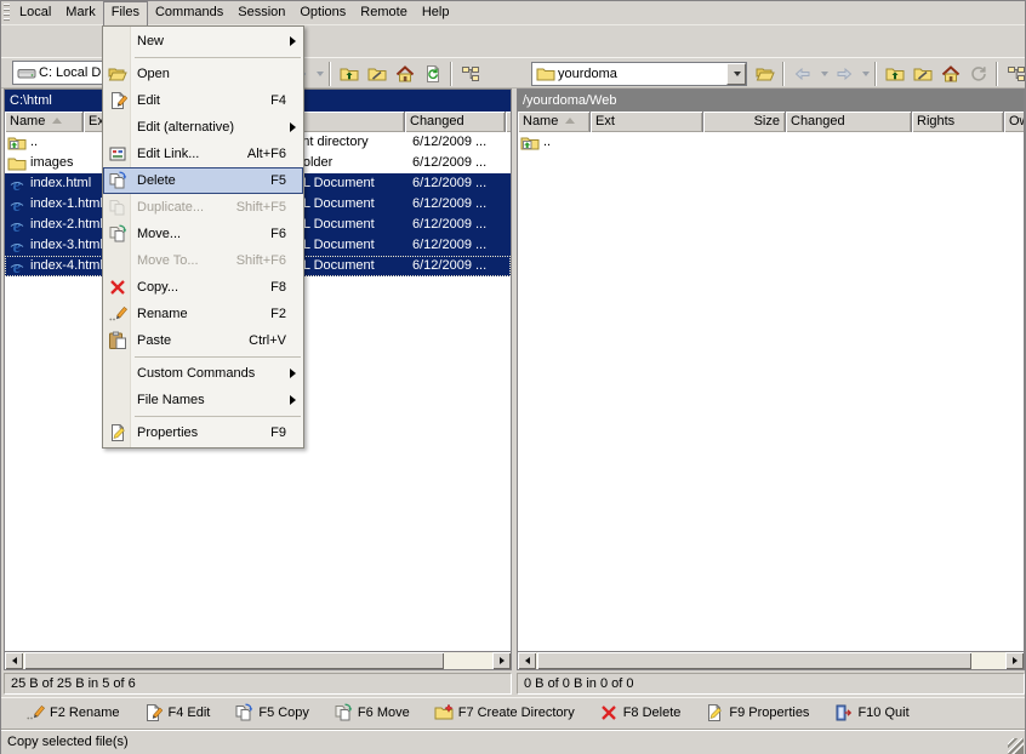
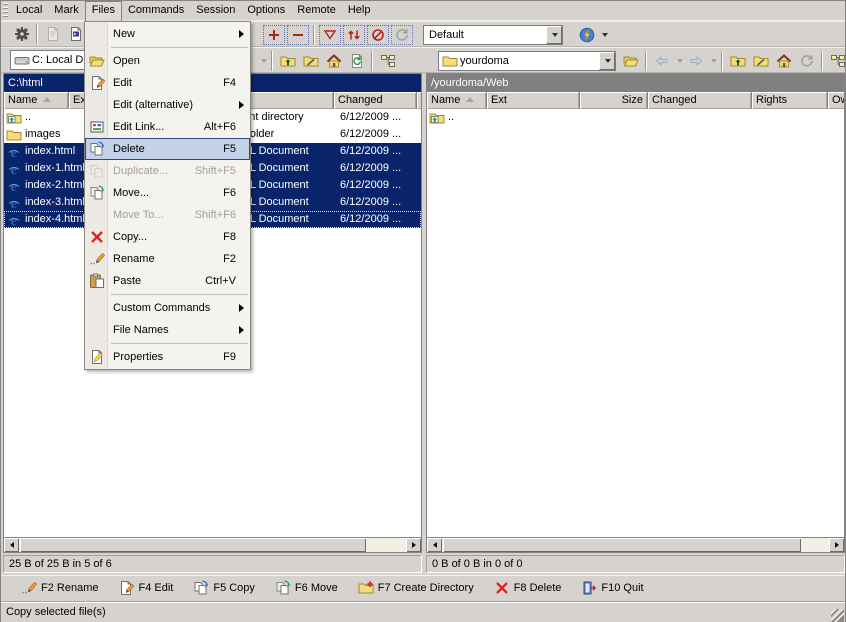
  Local
  Mark
  Files
  Commands
  Session
  Options
  Remote
  Help
+ Default
  C: Local D
  yourdoma
  C:\html
  Name
  Changed
  ..
  nt directory
  6/12/2009 ...
  images
  6/12/2009 ...
  e
  index.html
  L Document
  6/12/2009 ...
  e
  index-1.htm
  L Document
  6/12/2009 ...
  e
  index-2.htm
  L Document
  6/12/2009 ...
  e
  index-3.htm
  L Document
  6/12/2009 ...
  e
  index-4.htm
  L Document
  6/12/2009 ...
  /yourdoma/Web
  Name
  Ext
  Size
  Changed
  Rights
  ..
  25 B of 25 B in 5 of 6
  0 B of 0 B in 0 of 0
  F2 Rename
  F4 Edit
  F5 Copy
  F6 Move
  F7 Create Directory
  F8 Delete
- F9 Properties
  F10 Quit
  Copy selected file(s)
  New
  Open
  Edit
  F4
  Edit (alternative)
  Edit Link...
  Alt+F6
  Delete
  F5
  Duplicate...
  Shift+F5
  Move...
  F6
  Move To...
  Shift+F6
  Copy...
  F8
  Rename
  F2
  Paste
  Ctrl+V
  Custom Commands
  File Names
  Properties
  F9
